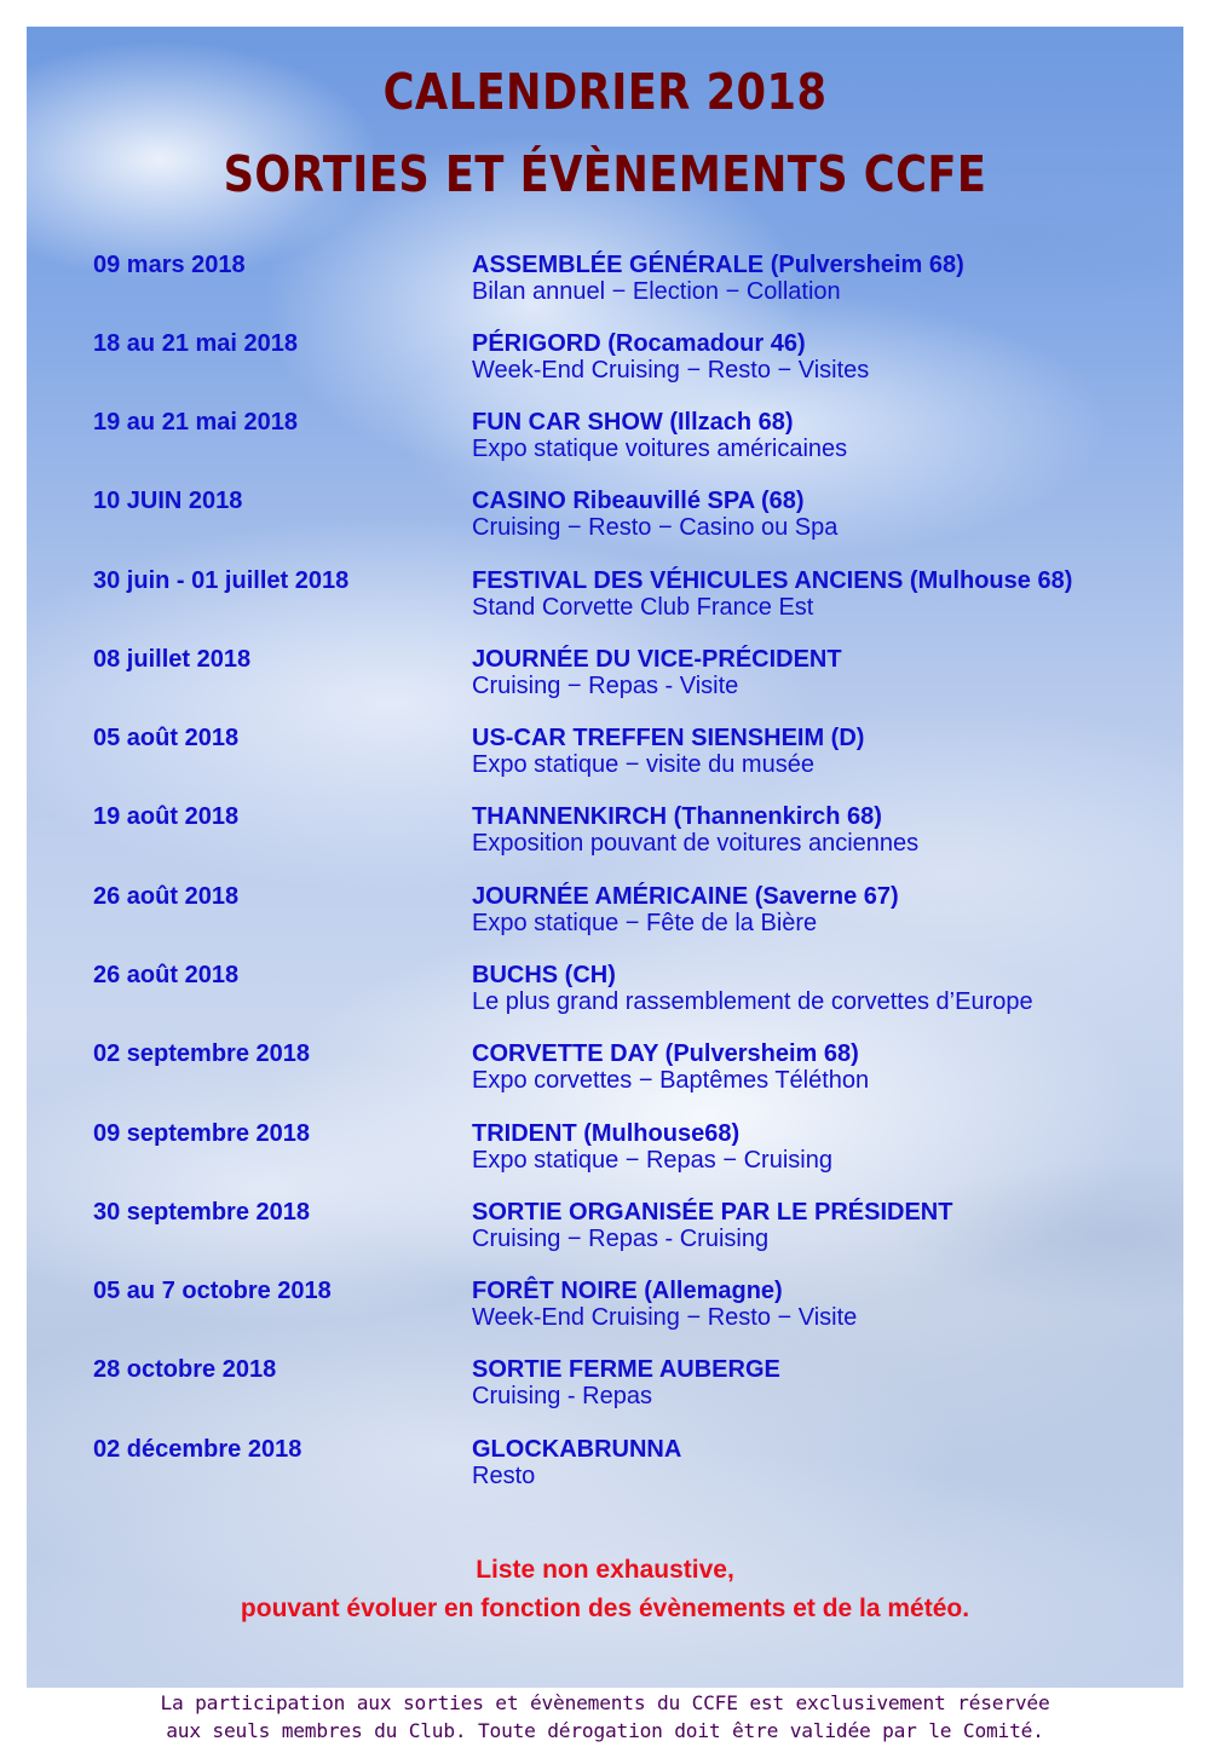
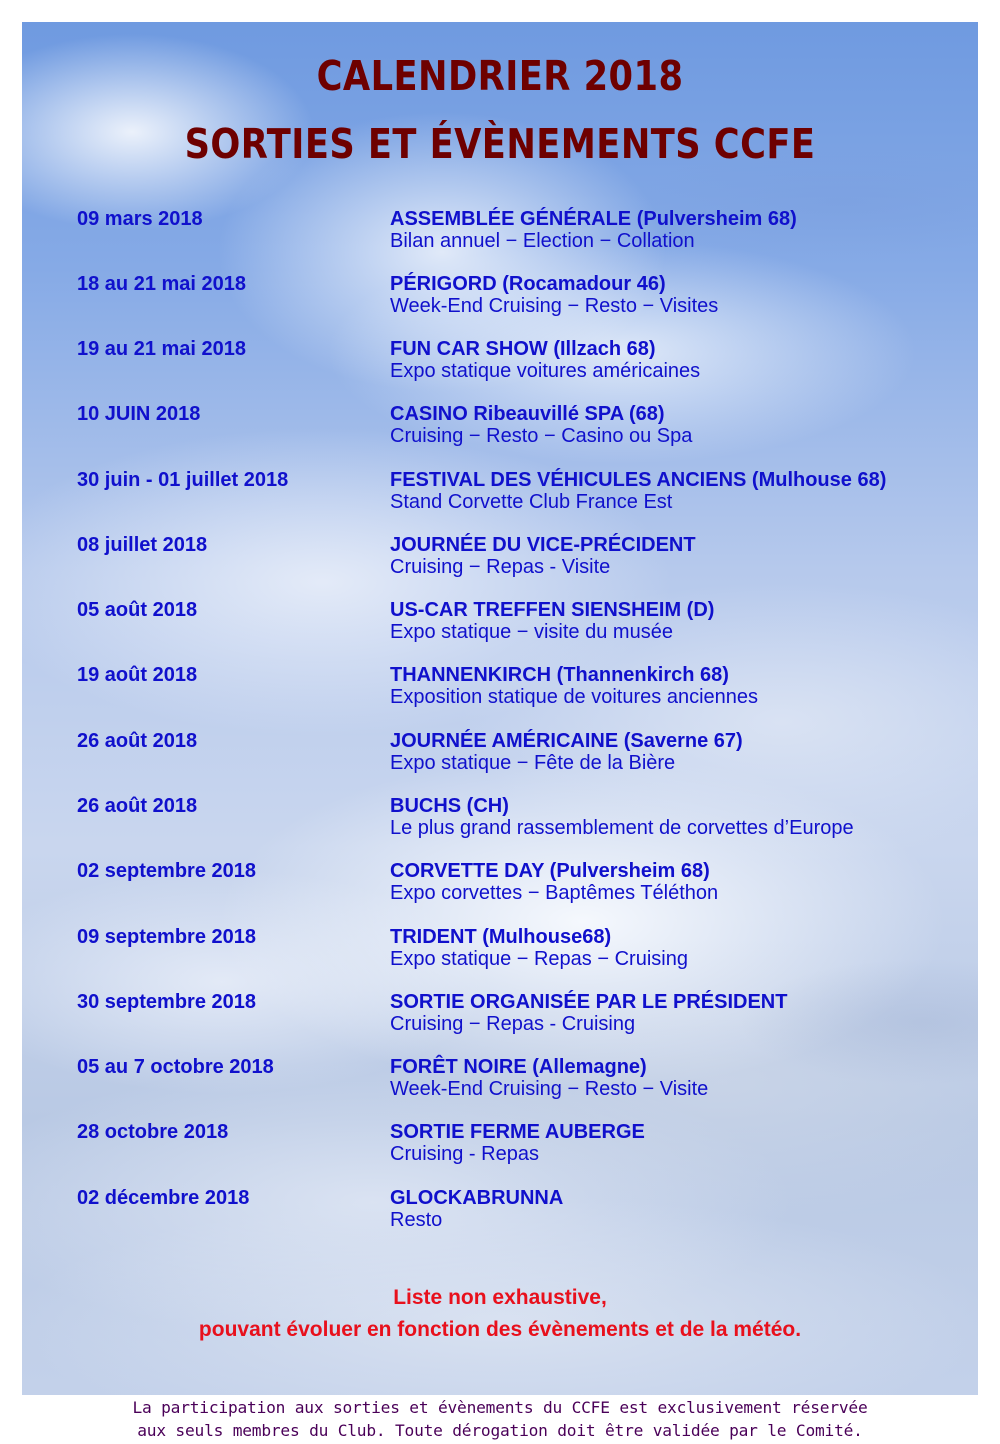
  CALENDRIER 2018
  SORTIES ET ÉVÈNEMENTS CCFE
  09 mars 2018
  ASSEMBLÉE GÉNÉRALE (Pulversheim 68)
  Bilan annuel − Election − Collation
  18 au 21 mai 2018
  PÉRIGORD (Rocamadour 46)
  Week-End Cruising − Resto − Visites
  19 au 21 mai 2018
  FUN CAR SHOW (Illzach 68)
  Expo statique voitures américaines
  10 JUIN 2018
  CASINO Ribeauvillé SPA (68)
  Cruising − Resto − Casino ou Spa
  30 juin - 01 juillet 2018
  FESTIVAL DES VÉHICULES ANCIENS (Mulhouse 68)
  Stand Corvette Club France Est
  08 juillet 2018
  JOURNÉE DU VICE-PRÉCIDENT
  Cruising − Repas - Visite
  05 août 2018
  US-CAR TREFFEN SIENSHEIM (D)
  Expo statique − visite du musée
  19 août 2018
  THANNENKIRCH (Thannenkirch 68)
- Exposition pouvant de voitures anciennes
+ Exposition statique de voitures anciennes
  26 août 2018
  JOURNÉE AMÉRICAINE (Saverne 67)
  Expo statique − Fête de la Bière
  26 août 2018
  BUCHS (CH)
  Le plus grand rassemblement de corvettes d’Europe
  02 septembre 2018
  CORVETTE DAY (Pulversheim 68)
  Expo corvettes − Baptêmes Téléthon
  09 septembre 2018
  TRIDENT (Mulhouse68)
  Expo statique − Repas − Cruising
  30 septembre 2018
  SORTIE ORGANISÉE PAR LE PRÉSIDENT
  Cruising − Repas - Cruising
  05 au 7 octobre 2018
  FORÊT NOIRE (Allemagne)
  Week-End Cruising − Resto − Visite
  28 octobre 2018
  SORTIE FERME AUBERGE
  Cruising - Repas
  02 décembre 2018
  GLOCKABRUNNA
  Resto
  Liste non exhaustive,
  pouvant évoluer en fonction des évènements et de la météo.
  La participation aux sorties et évènements du CCFE est exclusivement réservée
  aux seuls membres du Club. Toute dérogation doit être validée par le Comité.
